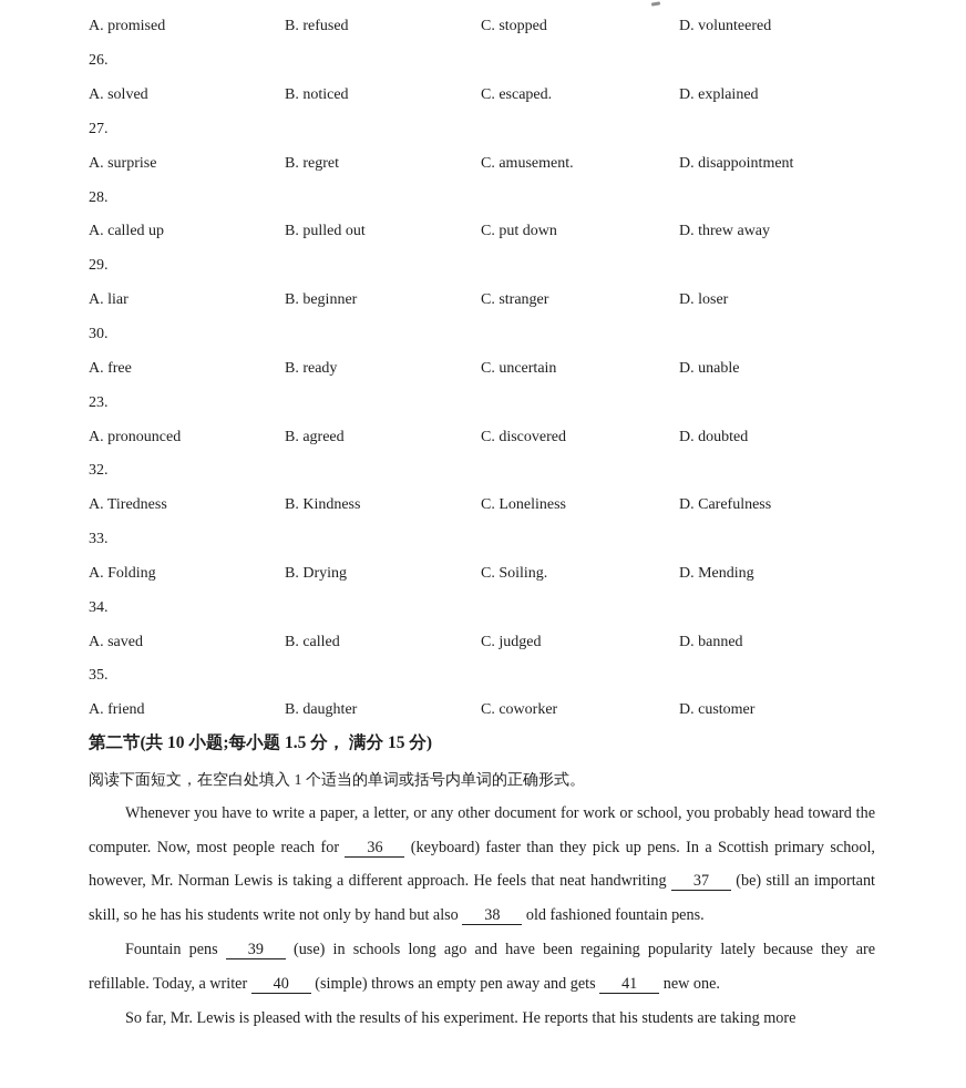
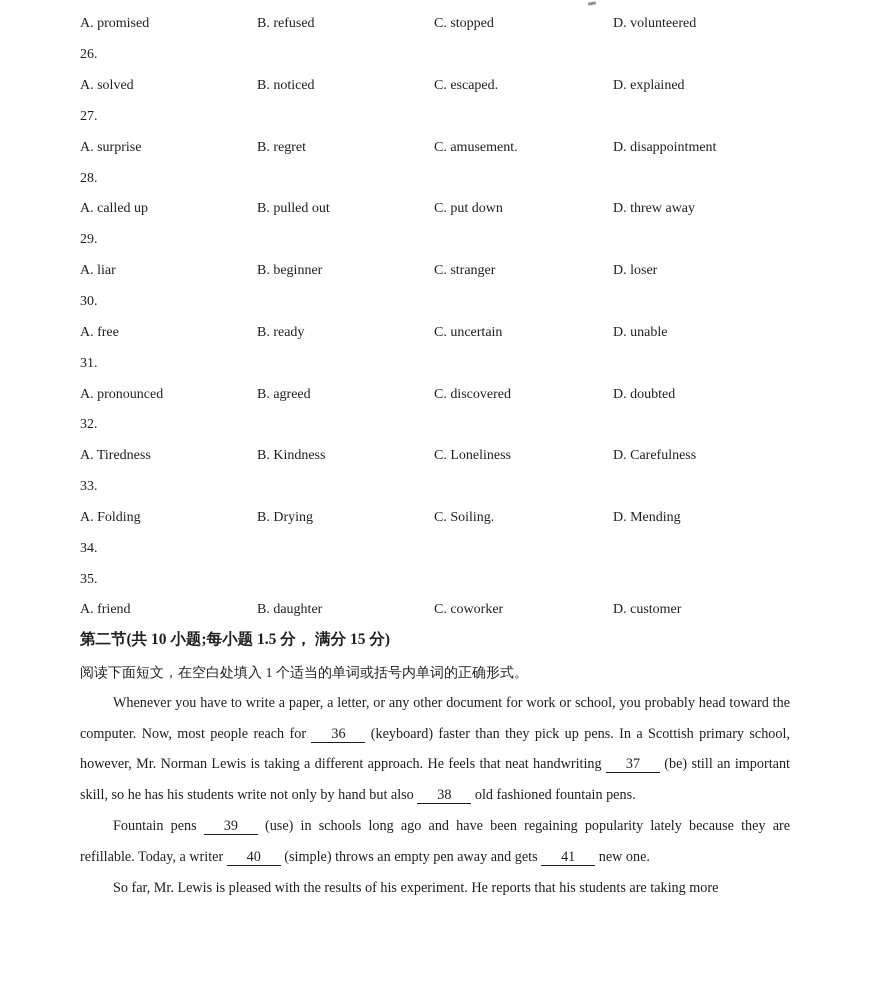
  A. promised
  B. refused
  C. stopped
  D. volunteered
  26.
  A. solved
  B. noticed
  C. escaped.
  D. explained
  27.
  A. surprise
  B. regret
  C. amusement.
  D. disappointment
  28.
  A. called up
  B. pulled out
  C. put down
  D. threw away
  29.
  A. liar
  B. beginner
  C. stranger
  D. loser
  30.
  A. free
  B. ready
  C. uncertain
  D. unable
- 23.
+ 31.
  A. pronounced
  B. agreed
  C. discovered
  D. doubted
  32.
  A. Tiredness
  B. Kindness
  C. Loneliness
  D. Carefulness
  33.
  A. Folding
  B. Drying
  C. Soiling.
  D. Mending
  34.
- A. saved
- B. called
- C. judged
- D. banned
  35.
  A. friend
  B. daughter
  C. coworker
  D. customer
  第二节(共 10 小题;每小题 1.5 分， 满分 15 分)
  阅读下面短文，在空白处填入 1 个适当的单词或括号内单词的正确形式。
  Whenever you have to write a paper, a letter, or any other document for work or school, you probably head toward the computer. Now, most people reach for 36 (keyboard) faster than they pick up pens. In a Scottish primary school, however, Mr. Norman Lewis is taking a different approach. He feels that neat handwriting 37 (be) still an important skill, so he has his students write not only by hand but also 38 old fashioned fountain pens.
  Fountain pens 39 (use) in schools long ago and have been regaining popularity lately because they are refillable. Today, a writer 40 (simple) throws an empty pen away and gets 41 new one.
  So far, Mr. Lewis is pleased with the results of his experiment. He reports that his students are taking more
